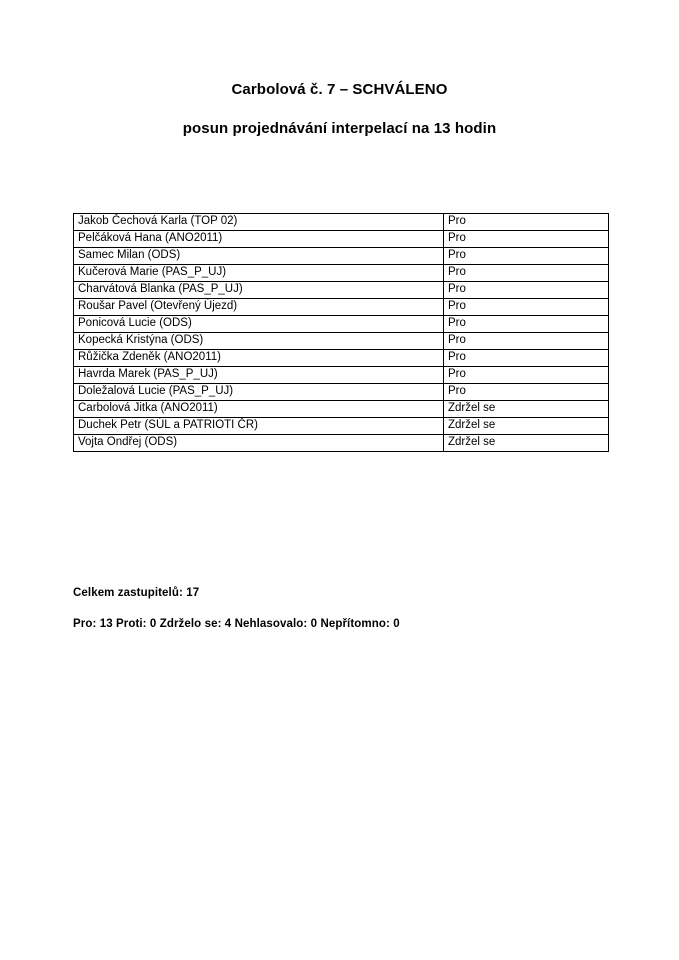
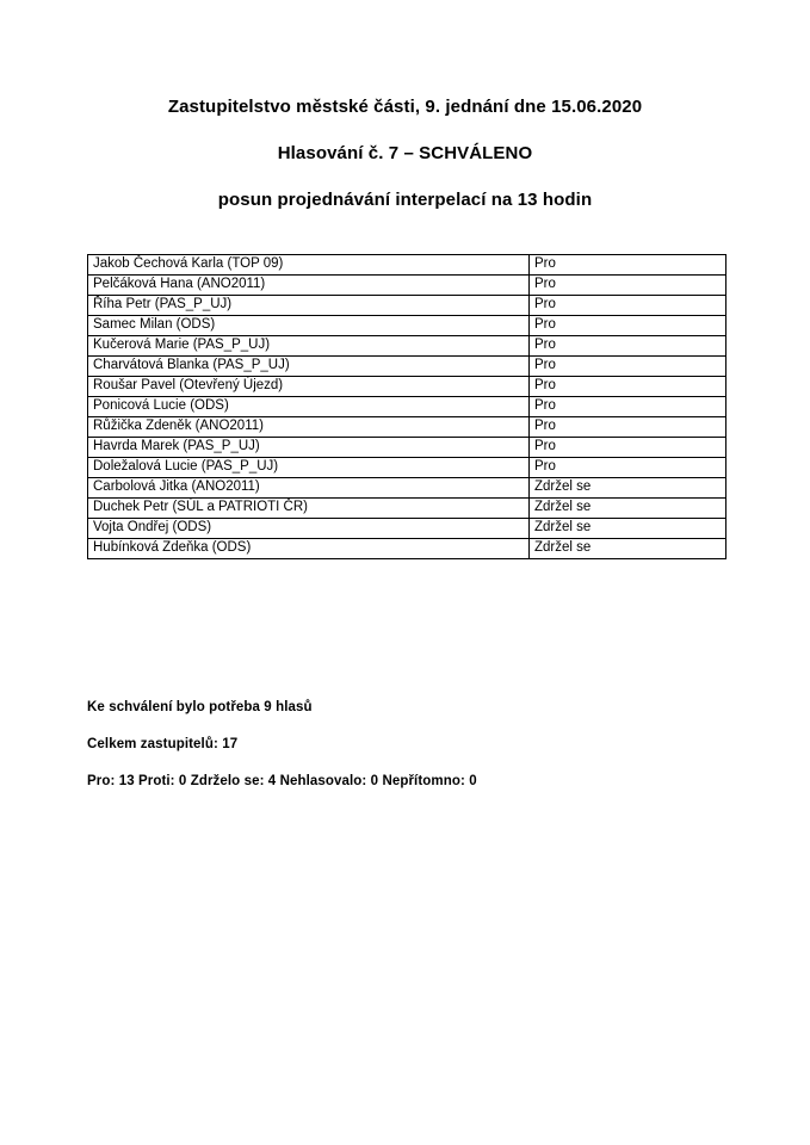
+ Zastupitelstvo městské části, 9. jednání dne 15.06.2020
- Carbolová č. 7 – SCHVÁLENO
+ Hlasování č. 7 – SCHVÁLENO
  posun projednávání interpelací na 13 hodin
- Jakob Čechová Karla (TOP 02)	Pro
+ Jakob Čechová Karla (TOP 09)	Pro
  Pelčáková Hana (ANO2011)	Pro
+ Říha Petr (PAS_P_UJ)	Pro
  Samec Milan (ODS)	Pro
  Kučerová Marie (PAS_P_UJ)	Pro
  Charvátová Blanka (PAS_P_UJ)	Pro
  Roušar Pavel (Otevřený Újezd)	Pro
  Ponicová Lucie (ODS)	Pro
- Kopecká Kristýna (ODS)	Pro
  Růžička Zdeněk (ANO2011)	Pro
  Havrda Marek (PAS_P_UJ)	Pro
  Doležalová Lucie (PAS_P_UJ)	Pro
  Carbolová Jitka (ANO2011)	Zdržel se
  Duchek Petr (SÚL a PATRIOTI ČR)	Zdržel se
  Vojta Ondřej (ODS)	Zdržel se
+ Hubínková Zdeňka (ODS)	Zdržel se
+ Ke schválení bylo potřeba 9 hlasů
  Celkem zastupitelů: 17
  Pro: 13 Proti: 0 Zdrželo se: 4 Nehlasovalo: 0 Nepřítomno: 0
